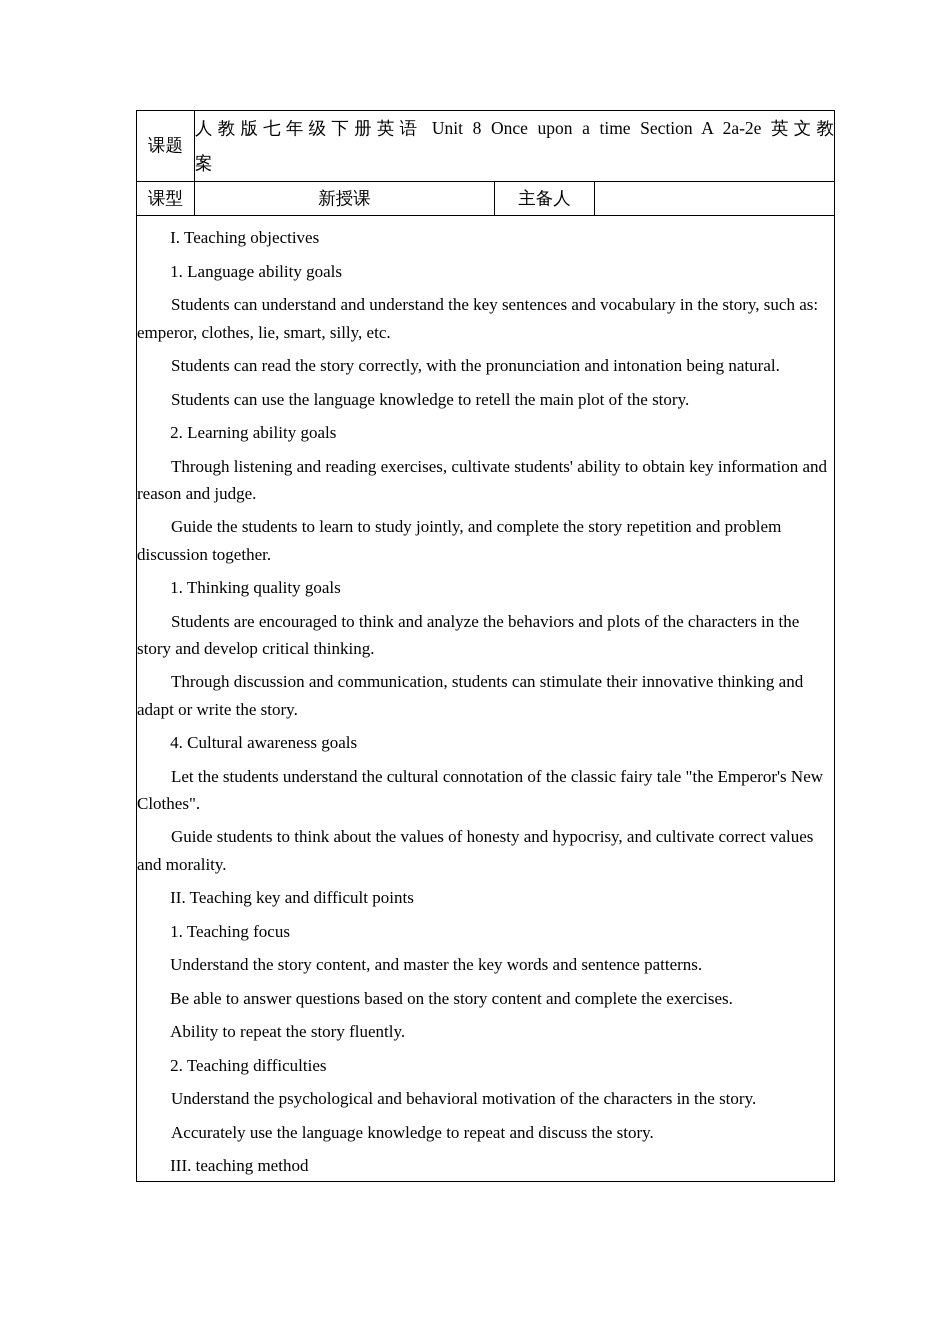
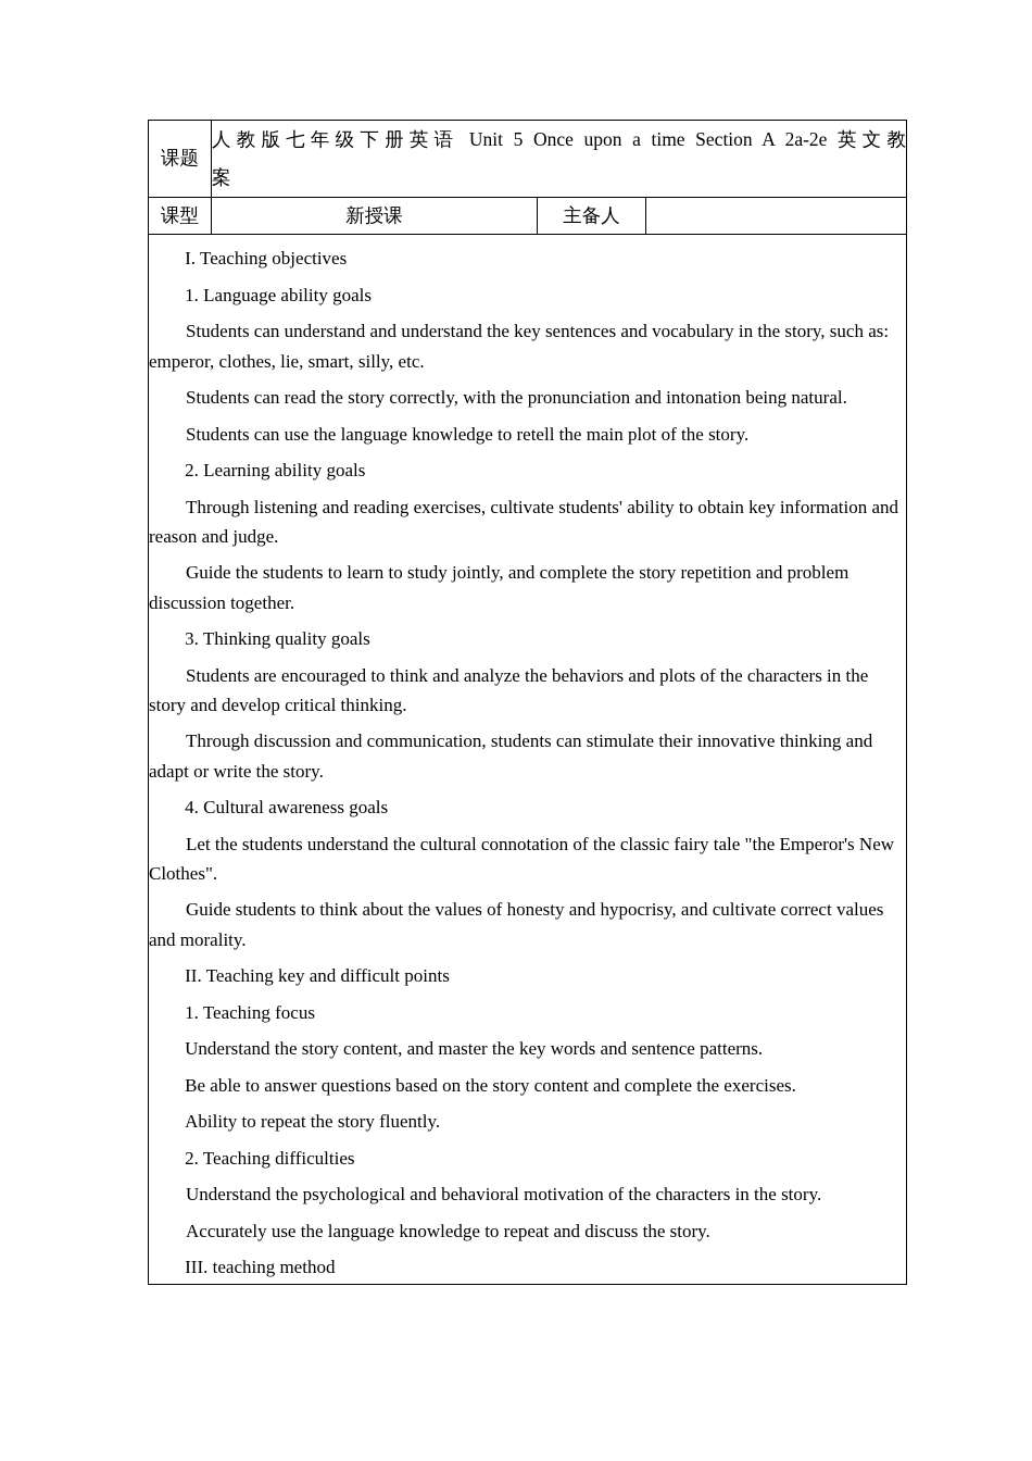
- 课题	人教版七年级下册英语 Unit 8 Once upon a time Section A 2a-2e 英文教 案
+ 课题	人教版七年级下册英语 Unit 5 Once upon a time Section A 2a-2e 英文教 案
  课型	新授课	主备人
- I. Teaching objectives1. Language ability goalsStudents can understand and understand the key sentences and vocabulary in the story, such as: emperor, clothes, lie, smart, silly, etc.Students can read the story correctly, with the pronunciation and intonation being natural.Students can use the language knowledge to retell the main plot of the story.2. Learning ability goalsThrough listening and reading exercises, cultivate students' ability to obtain key information and reason and judge.Guide the students to learn to study jointly, and complete the story repetition and problem discussion together.1. Thinking quality goalsStudents are encouraged to think and analyze the behaviors and plots of the characters in the story and develop critical thinking.Through discussion and communication, students can stimulate their innovative thinking and adapt or write the story.4. Cultural awareness goalsLet the students understand the cultural connotation of the classic fairy tale "the Emperor's New Clothes".Guide students to think about the values of honesty and hypocrisy, and cultivate correct values and morality.II. Teaching key and difficult points1. Teaching focusUnderstand the story content, and master the key words and sentence patterns.Be able to answer questions based on the story content and complete the exercises.Ability to repeat the story fluently.2. Teaching difficultiesUnderstand the psychological and behavioral motivation of the characters in the story.Accurately use the language knowledge to repeat and discuss the story.III. teaching method
+ I. Teaching objectives1. Language ability goalsStudents can understand and understand the key sentences and vocabulary in the story, such as: emperor, clothes, lie, smart, silly, etc.Students can read the story correctly, with the pronunciation and intonation being natural.Students can use the language knowledge to retell the main plot of the story.2. Learning ability goalsThrough listening and reading exercises, cultivate students' ability to obtain key information and reason and judge.Guide the students to learn to study jointly, and complete the story repetition and problem discussion together.3. Thinking quality goalsStudents are encouraged to think and analyze the behaviors and plots of the characters in the story and develop critical thinking.Through discussion and communication, students can stimulate their innovative thinking and adapt or write the story.4. Cultural awareness goalsLet the students understand the cultural connotation of the classic fairy tale "the Emperor's New Clothes".Guide students to think about the values of honesty and hypocrisy, and cultivate correct values and morality.II. Teaching key and difficult points1. Teaching focusUnderstand the story content, and master the key words and sentence patterns.Be able to answer questions based on the story content and complete the exercises.Ability to repeat the story fluently.2. Teaching difficultiesUnderstand the psychological and behavioral motivation of the characters in the story.Accurately use the language knowledge to repeat and discuss the story.III. teaching method
